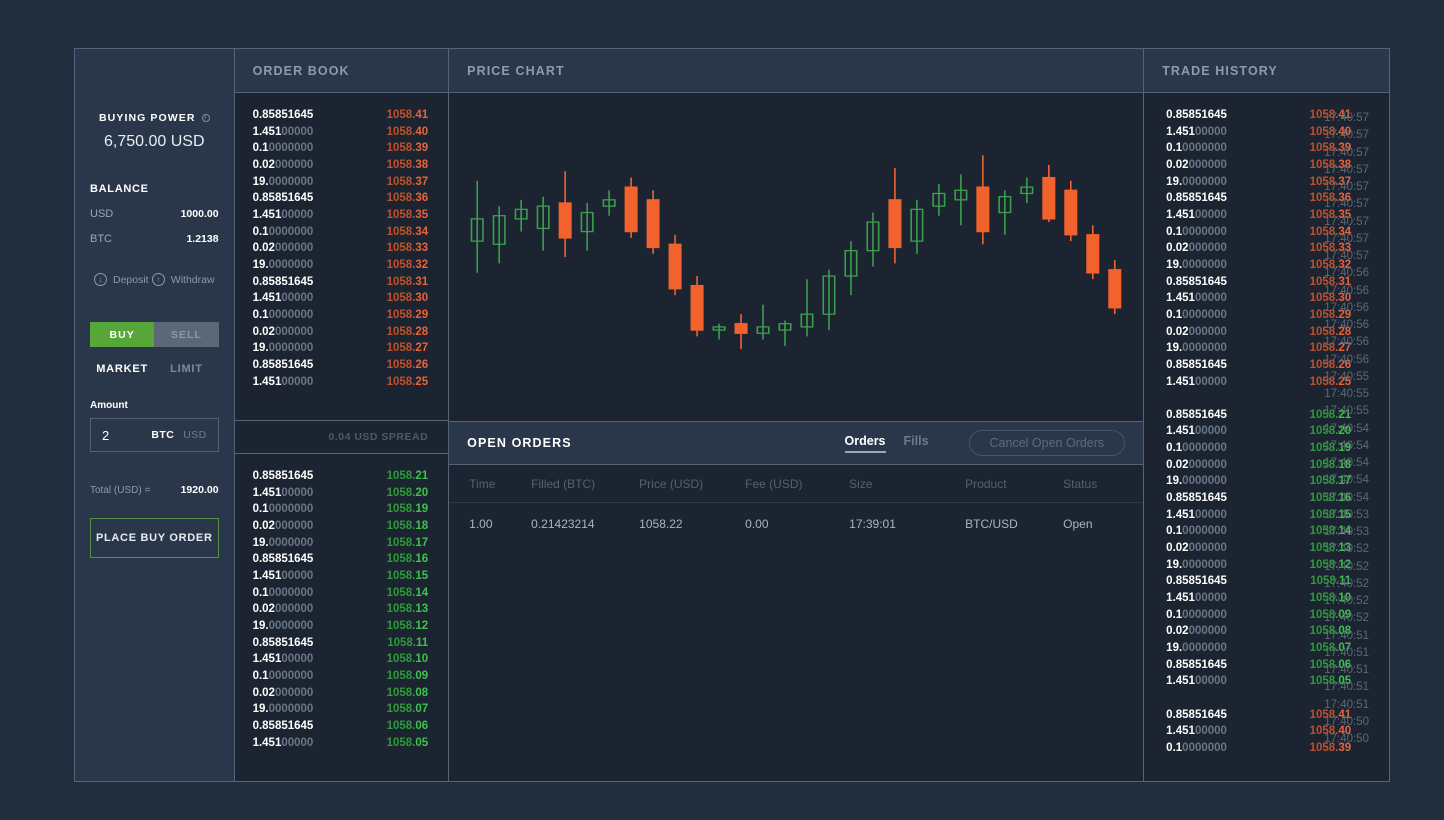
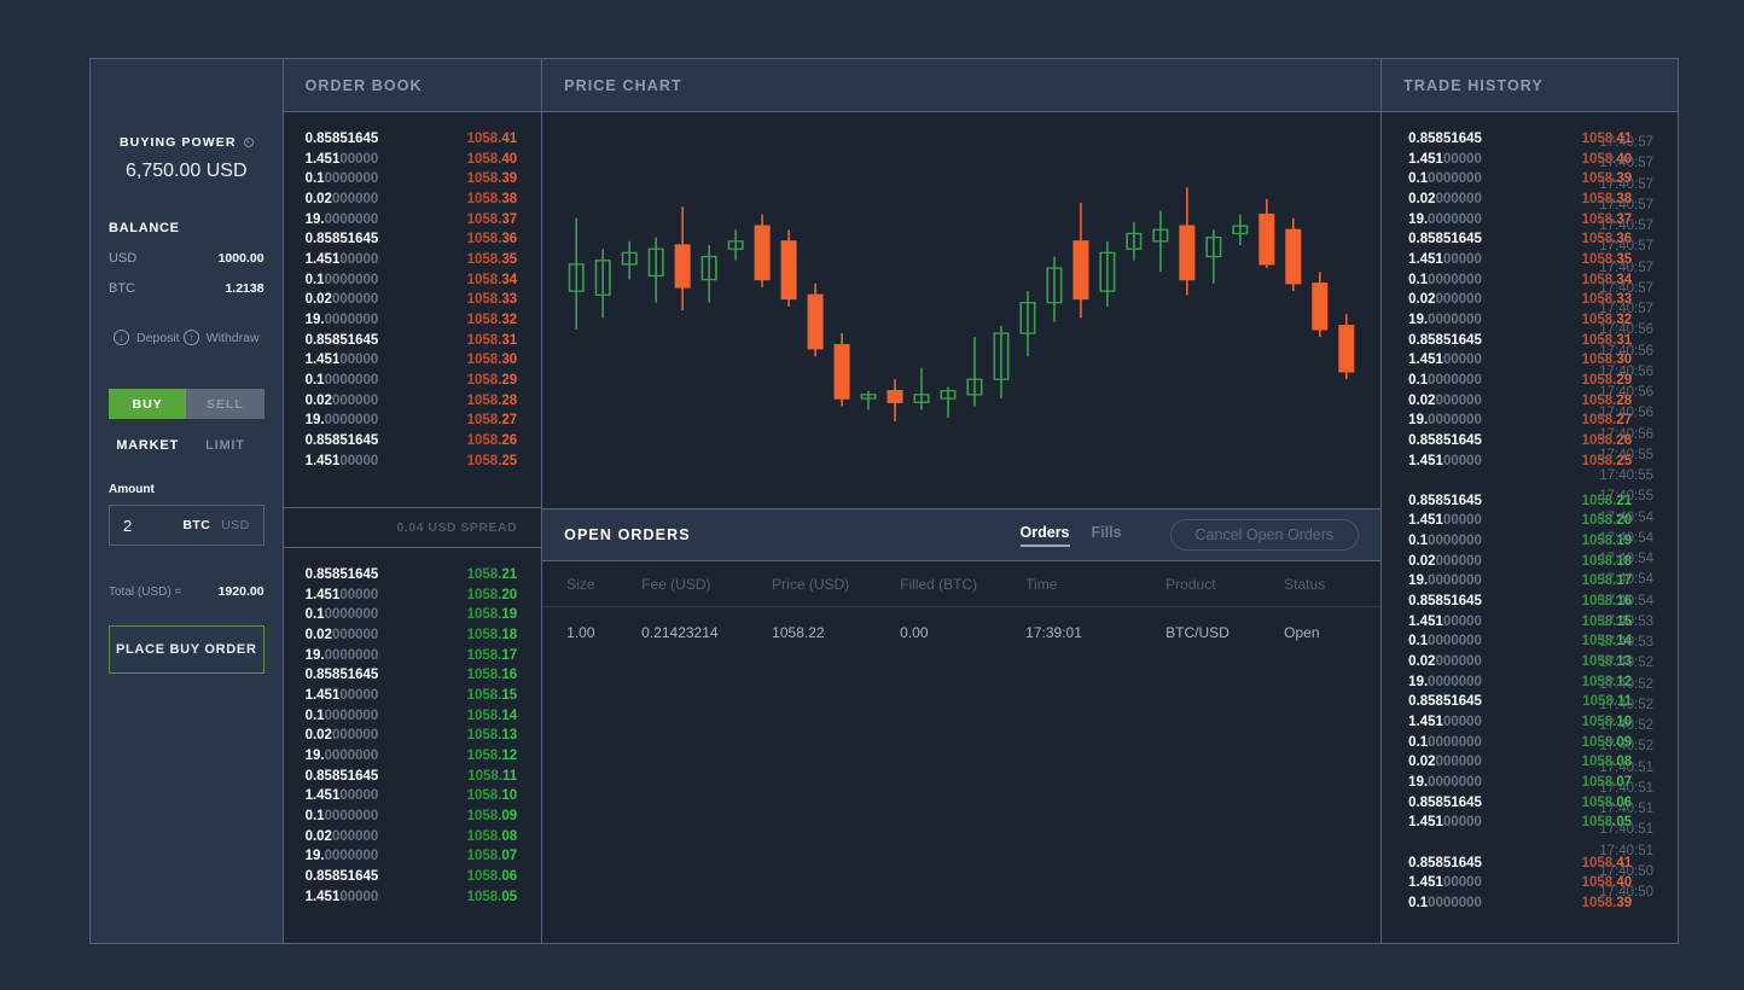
  BUYING POWER
  6,750.00 USD
  BALANCE
  USD
  1000.00
  BTC
  1.2138
  ↓
  Deposit
  ↑
  Withdraw
  BUY
  SELL
  MARKET
  LIMIT
  Amount
  2
  BTC
  USD
  Total (USD) =
  1920.00
  PLACE BUY ORDER
  ORDER BOOK
  0.85851645
  1058.41
  1.45100000
  1058.40
  0.10000000
  1058.39
  0.02000000
  1058.38
  19.0000000
  1058.37
  0.85851645
  1058.36
  1.45100000
  1058.35
  0.10000000
  1058.34
  0.02000000
  1058.33
  19.0000000
  1058.32
  0.85851645
  1058.31
  1.45100000
  1058.30
  0.10000000
  1058.29
  0.02000000
  1058.28
  19.0000000
  1058.27
  0.85851645
  1058.26
  1.45100000
  1058.25
  0.04 USD SPREAD
  0.85851645
  1058.21
  1.45100000
  1058.20
  0.10000000
  1058.19
  0.02000000
  1058.18
  19.0000000
  1058.17
  0.85851645
  1058.16
  1.45100000
  1058.15
  0.10000000
  1058.14
  0.02000000
  1058.13
  19.0000000
  1058.12
  0.85851645
  1058.11
  1.45100000
  1058.10
  0.10000000
  1058.09
  0.02000000
  1058.08
  19.0000000
  1058.07
  0.85851645
  1058.06
  1.45100000
  1058.05
  PRICE CHART
  OPEN ORDERS
  Orders
  Fills
  Cancel Open Orders
- Time
+ Size
- Filled (BTC)
+ Fee (USD)
  Price (USD)
- Fee (USD)
+ Filled (BTC)
- Size
+ Time
  Product
  Status
  1.00
  0.21423214
  1058.22
  0.00
  17:39:01
  BTC/USD
  Open
  TRADE HISTORY
  0.85851645
  1058.41
  1.45100000
  1058.40
  0.10000000
  1058.39
  0.02000000
  1058.38
  19.0000000
  1058.37
  0.85851645
  1058.36
  1.45100000
  1058.35
  0.10000000
  1058.34
  0.02000000
  1058.33
  19.0000000
  1058.32
  0.85851645
  1058.31
  1.45100000
  1058.30
  0.10000000
  1058.29
  0.02000000
  1058.28
  19.0000000
  1058.27
  0.85851645
  1058.26
  1.45100000
  1058.25
  0.85851645
  1058.21
  1.45100000
  1058.20
  0.10000000
  1058.19
  0.02000000
  1058.18
  19.0000000
  1058.17
  0.85851645
  1058.16
  1.45100000
  1058.15
  0.10000000
  1058.14
  0.02000000
  1058.13
  19.0000000
  1058.12
  0.85851645
  1058.11
  1.45100000
  1058.10
  0.10000000
  1058.09
  0.02000000
  1058.08
  19.0000000
  1058.07
  0.85851645
  1058.06
  1.45100000
  1058.05
  0.85851645
  1058.41
  1.45100000
  1058.40
  0.10000000
  1058.39
  17:40:57
  17:40:57
  17:40:57
  17:40:57
  17:40:57
  17:40:57
  17:40:57
  17:40:57
  17:40:57
  17:40:56
  17:40:56
  17:40:56
  17:40:56
  17:40:56
  17:40:56
  17:40:55
  17:40:55
  17:40:55
  17:40:54
  17:40:54
  17:40:54
  17:40:54
  17:40:54
  17:40:53
  17:40:53
  17:40:52
  17:40:52
  17:40:52
  17:40:52
  17:40:52
  17:40:51
  17:40:51
  17:40:51
  17:40:51
  17:40:51
  17:40:50
  17:40:50
